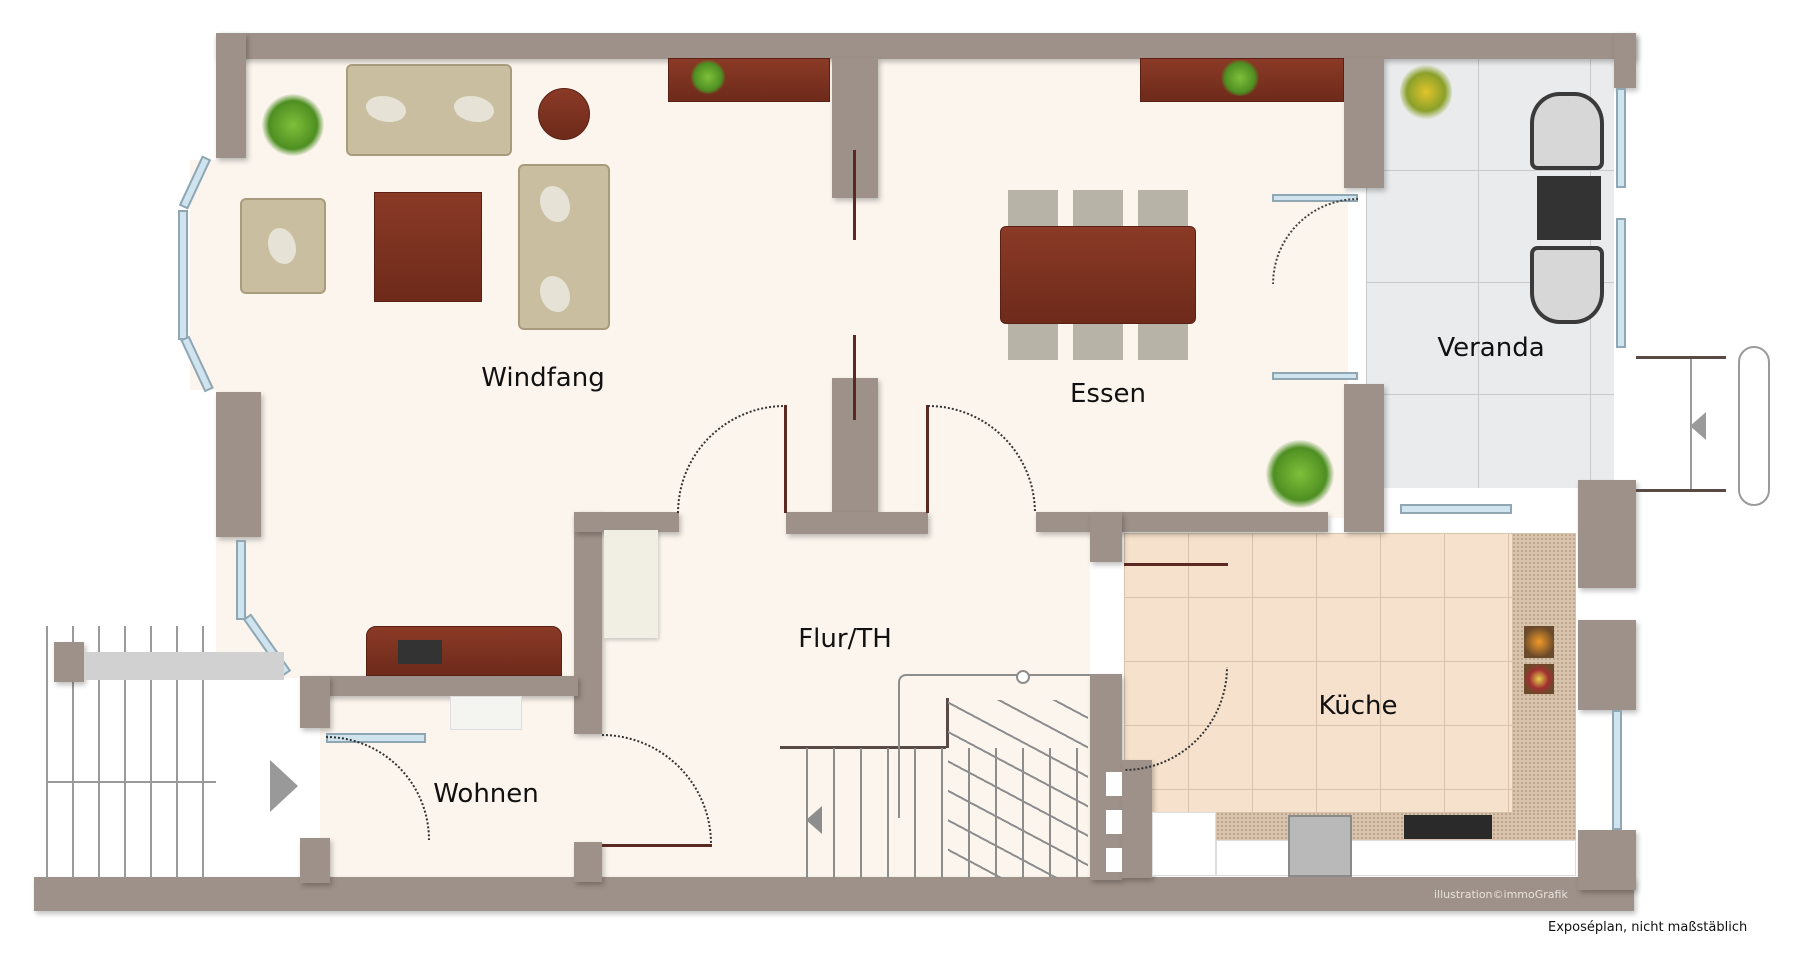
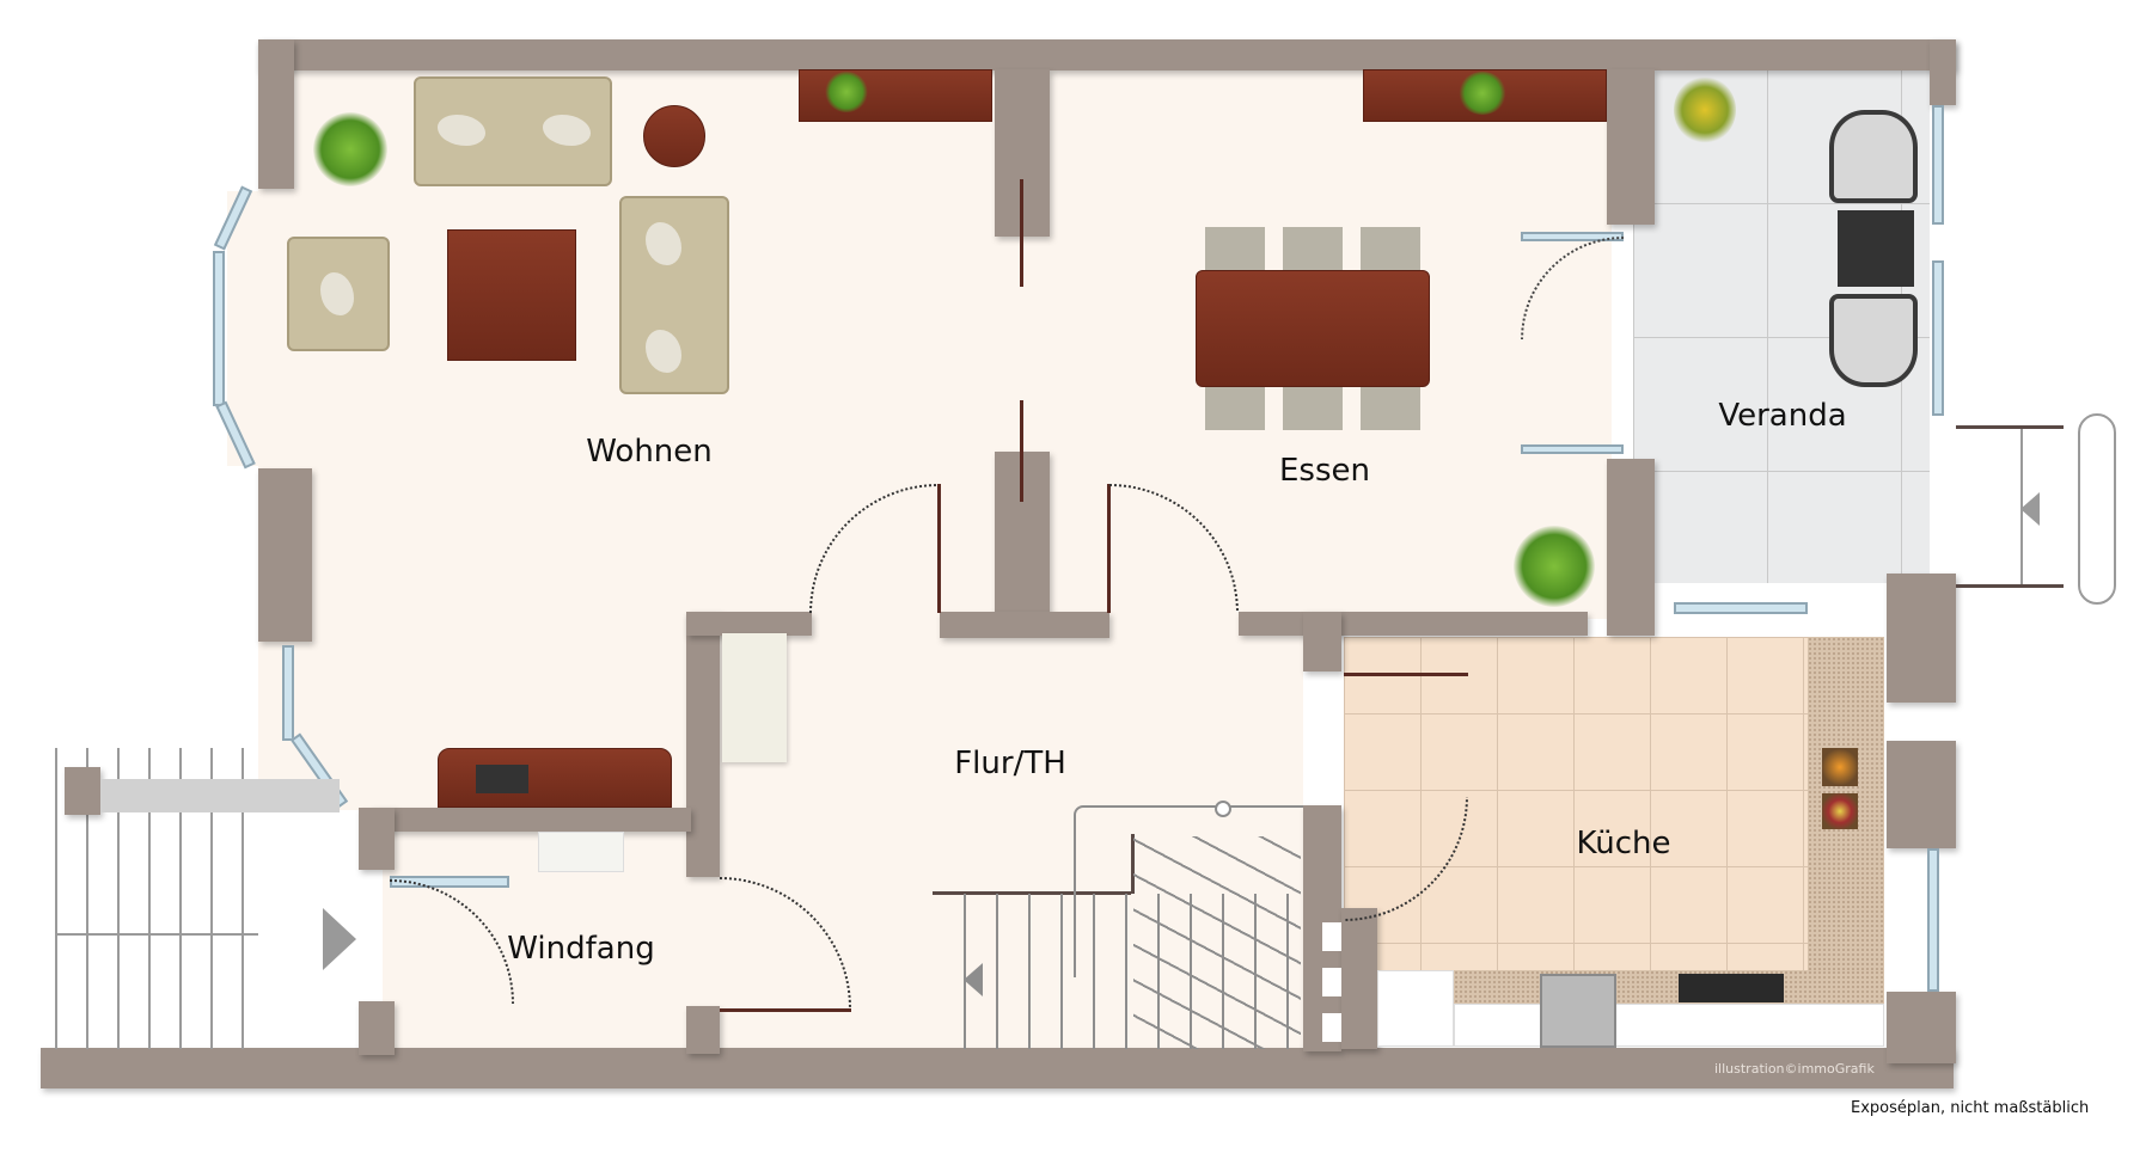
- Windfang
+ Wohnen
  Essen
  Veranda
  Flur/TH
  Küche
- Wohnen
+ Windfang
  illustration©immoGrafik
  Exposéplan, nicht maßstäblich
